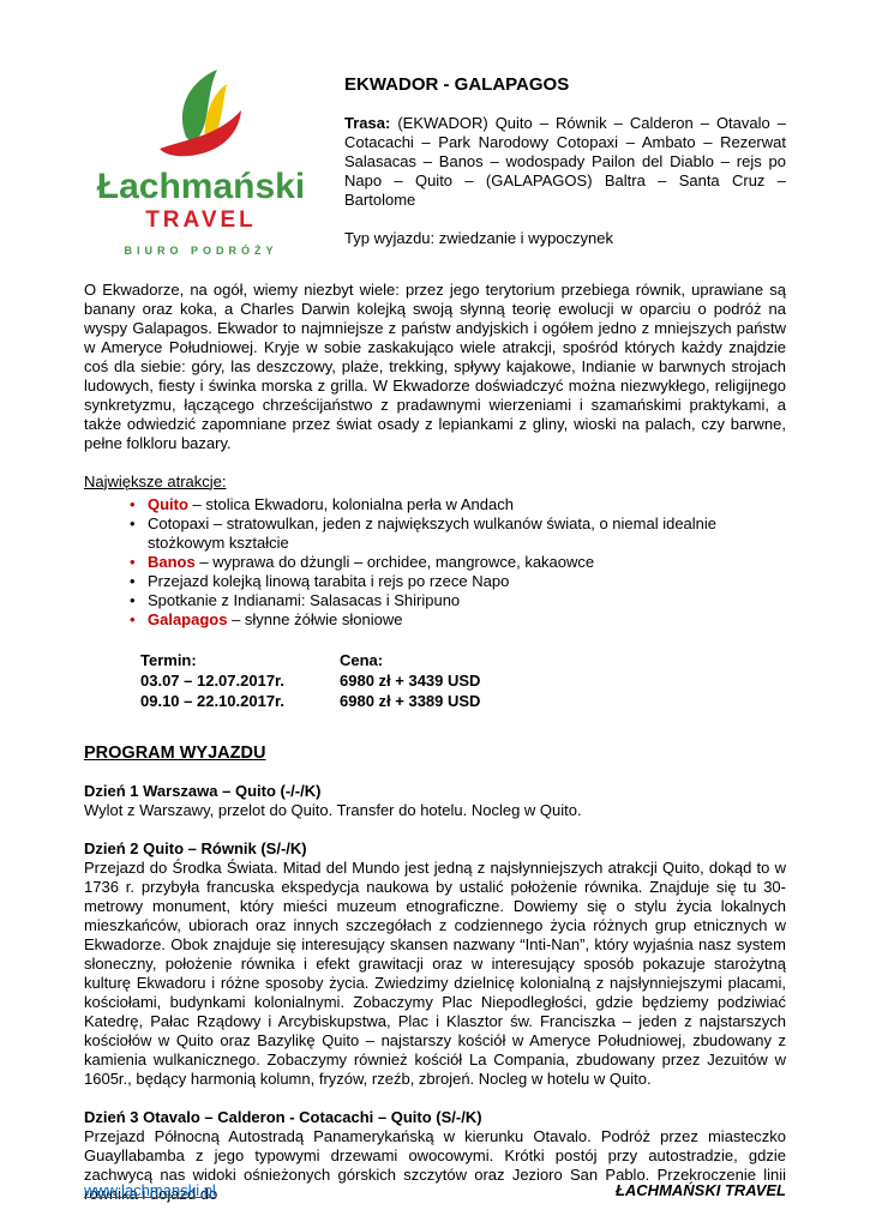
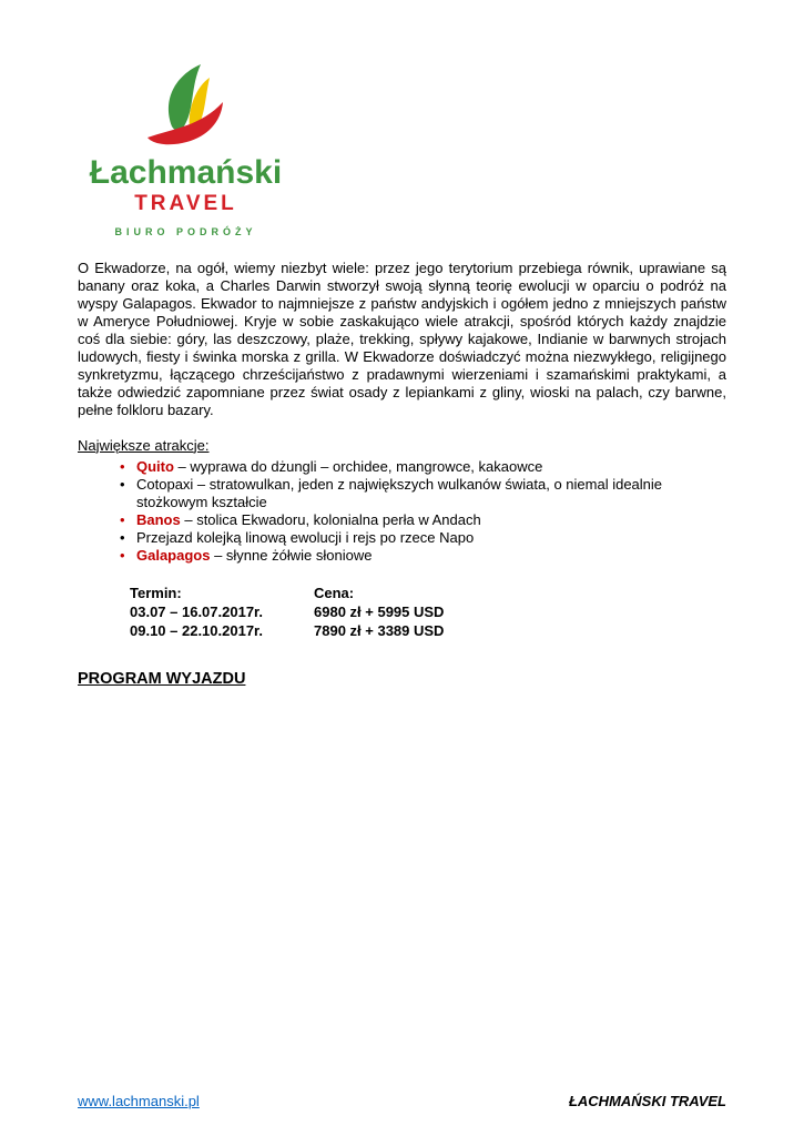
  Łachmański
  TRAVEL
  BIURO PODRÓŻY
- EKWADOR - GALAPAGOS
- Trasa: (EKWADOR) Quito – Równik – Calderon – Otavalo – Cotacachi – Park Narodowy Cotopaxi – Ambato – Rezerwat Salasacas – Banos – wodospady Pailon del Diablo – rejs po Napo – Quito – (GALAPAGOS) Baltra – Santa Cruz – Bartolome
- Typ wyjazdu: zwiedzanie i wypoczynek
- O Ekwadorze, na ogół, wiemy niezbyt wiele: przez jego terytorium przebiega równik, uprawiane są banany oraz koka, a Charles Darwin kolejką swoją słynną teorię ewolucji w oparciu o podróż na wyspy Galapagos. Ekwador to najmniejsze z państw andyjskich i ogółem jedno z mniejszych państw w Ameryce Południowej. Kryje w sobie zaskakująco wiele atrakcji, spośród których każdy znajdzie coś dla siebie: góry, las deszczowy, plaże, trekking, spływy kajakowe, Indianie w barwnych strojach ludowych, fiesty i świnka morska z grilla. W Ekwadorze doświadczyć można niezwykłego, religijnego synkretyzmu, łączącego chrześcijaństwo z pradawnymi wierzeniami i szamańskimi praktykami, a także odwiedzić zapomniane przez świat osady z lepiankami z gliny, wioski na palach, czy barwne, pełne folkloru bazary.
+ O Ekwadorze, na ogół, wiemy niezbyt wiele: przez jego terytorium przebiega równik, uprawiane są banany oraz koka, a Charles Darwin stworzył swoją słynną teorię ewolucji w oparciu o podróż na wyspy Galapagos. Ekwador to najmniejsze z państw andyjskich i ogółem jedno z mniejszych państw w Ameryce Południowej. Kryje w sobie zaskakująco wiele atrakcji, spośród których każdy znajdzie coś dla siebie: góry, las deszczowy, plaże, trekking, spływy kajakowe, Indianie w barwnych strojach ludowych, fiesty i świnka morska z grilla. W Ekwadorze doświadczyć można niezwykłego, religijnego synkretyzmu, łączącego chrześcijaństwo z pradawnymi wierzeniami i szamańskimi praktykami, a także odwiedzić zapomniane przez świat osady z lepiankami z gliny, wioski na palach, czy barwne, pełne folkloru bazary.
  Największe atrakcje:
- Quito – stolica Ekwadoru, kolonialna perła w Andach
+ Quito – wyprawa do dżungli – orchidee, mangrowce, kakaowce
  Cotopaxi – stratowulkan, jeden z największych wulkanów świata, o niemal idealnie stożkowym kształcie
- Banos – wyprawa do dżungli – orchidee, mangrowce, kakaowce
+ Banos – stolica Ekwadoru, kolonialna perła w Andach
- Przejazd kolejką linową tarabita i rejs po rzece Napo
+ Przejazd kolejką linową ewolucji i rejs po rzece Napo
- Spotkanie z Indianami: Salasacas i Shiripuno
  Galapagos – słynne żółwie słoniowe
  Termin:
  Cena:
- 03.07 – 12.07.2017r.
+ 03.07 – 16.07.2017r.
- 6980 zł + 3439 USD
+ 6980 zł + 5995 USD
  09.10 – 22.10.2017r.
- 6980 zł + 3389 USD
+ 7890 zł + 3389 USD
  PROGRAM WYJAZDU
- Dzień 1 Warszawa – Quito (-/-/K)
- Wylot z Warszawy, przelot do Quito. Transfer do hotelu. Nocleg w Quito.
- Dzień 2 Quito – Równik (S/-/K)
- Przejazd do Środka Świata. Mitad del Mundo jest jedną z najsłynniejszych atrakcji Quito, dokąd to w 1736 r. przybyła francuska ekspedycja naukowa by ustalić położenie równika. Znajduje się tu 30-metrowy monument, który mieści muzeum etnograficzne. Dowiemy się o stylu życia lokalnych mieszkańców, ubiorach oraz innych szczegółach z codziennego życia różnych grup etnicznych w Ekwadorze. Obok znajduje się interesujący skansen nazwany “Inti-Nan”, który wyjaśnia nasz system słoneczny, położenie równika i efekt grawitacji oraz w interesujący sposób pokazuje starożytną kulturę Ekwadoru i różne sposoby życia. Zwiedzimy dzielnicę kolonialną z najsłynniejszymi placami, kościołami, budynkami kolonialnymi. Zobaczymy Plac Niepodległości, gdzie będziemy podziwiać Katedrę, Pałac Rządowy i Arcybiskupstwa, Plac i Klasztor św. Franciszka – jeden z najstarszych kościołów w Quito oraz Bazylikę Quito – najstarszy kościół w Ameryce Południowej, zbudowany z kamienia wulkanicznego. Zobaczymy również kościół La Compania, zbudowany przez Jezuitów w 1605r., będący harmonią kolumn, fryzów, rzeźb, zbrojeń. Nocleg w hotelu w Quito.
- Dzień 3 Otavalo – Calderon - Cotacachi – Quito (S/-/K)
- Przejazd Północną Autostradą Panamerykańską w kierunku Otavalo. Podróż przez miasteczko Guayllabamba z jego typowymi drzewami owocowymi. Krótki postój przy autostradzie, gdzie zachwycą nas widoki ośnieżonych górskich szczytów oraz Jezioro San Pablo. Przekroczenie linii równika i dojazd do
  www.lachmanski.pl
  ŁACHMAŃSKI TRAVEL
